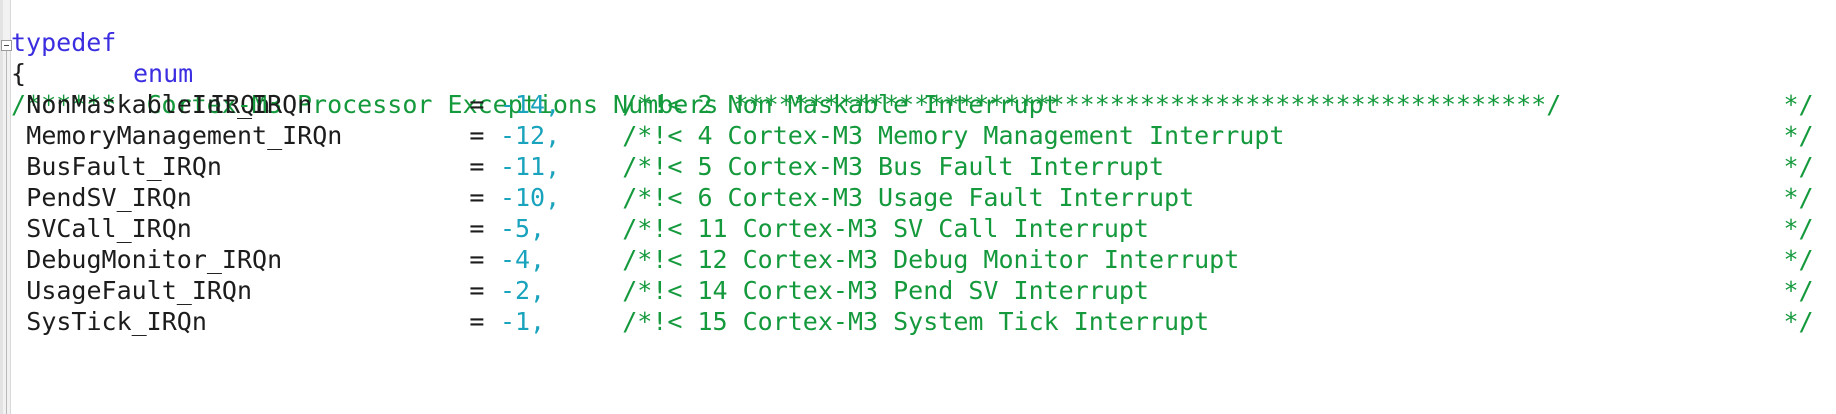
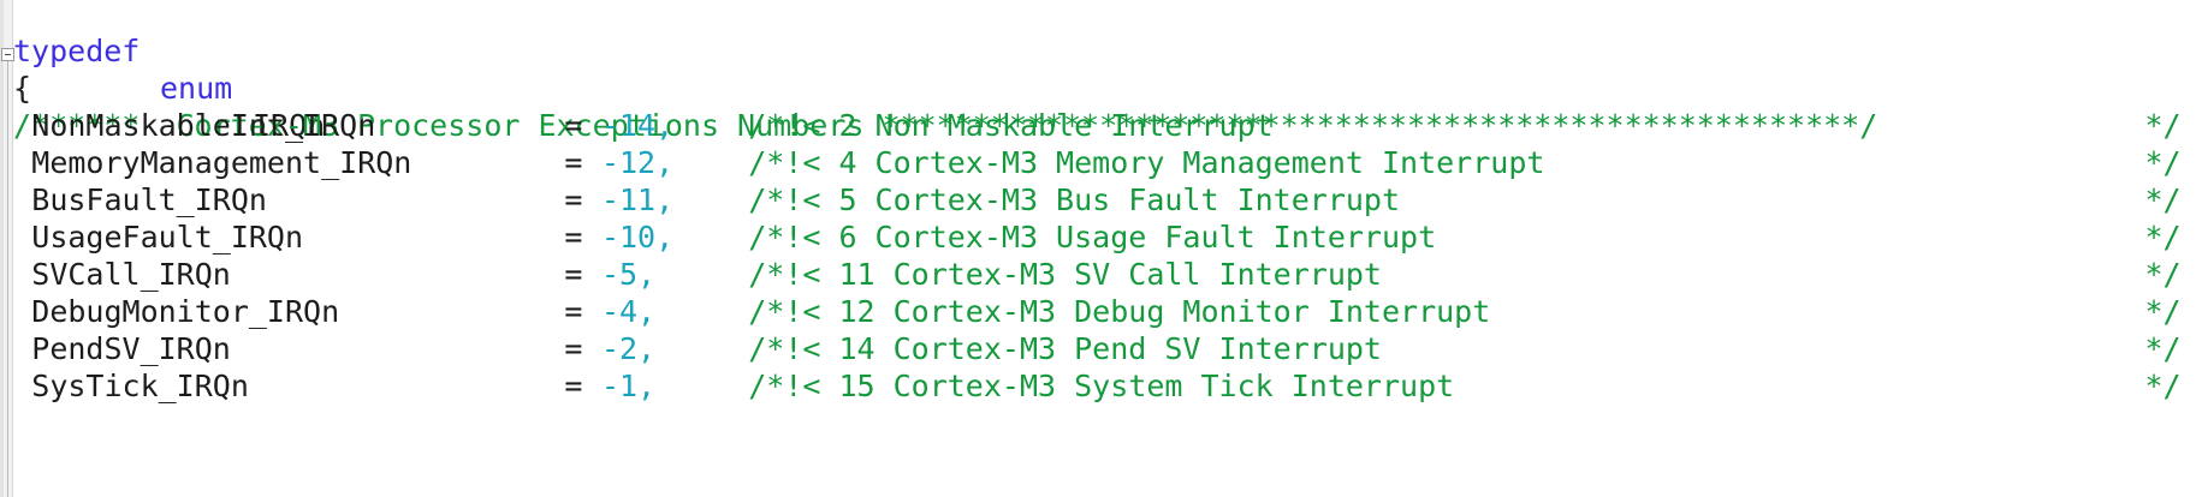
  typedef
  enum
  IRQn
  {
  /****** Cortex-M3 Processor Exceptions Numbers ******************************************************/
  NonMaskableInt_IRQn
  =
  -14,
  /*!< 2 Non Maskable Interrupt
  */
  MemoryManagement_IRQn
  =
  -12,
  /*!< 4 Cortex-M3 Memory Management Interrupt
  */
  BusFault_IRQn
  =
  -11,
  /*!< 5 Cortex-M3 Bus Fault Interrupt
  */
- PendSV_IRQn
+ UsageFault_IRQn
  =
  -10,
  /*!< 6 Cortex-M3 Usage Fault Interrupt
  */
  SVCall_IRQn
  =
  -5,
  /*!< 11 Cortex-M3 SV Call Interrupt
  */
  DebugMonitor_IRQn
  =
  -4,
  /*!< 12 Cortex-M3 Debug Monitor Interrupt
  */
- UsageFault_IRQn
+ PendSV_IRQn
  =
  -2,
  /*!< 14 Cortex-M3 Pend SV Interrupt
  */
  SysTick_IRQn
  =
  -1,
  /*!< 15 Cortex-M3 System Tick Interrupt
  */
